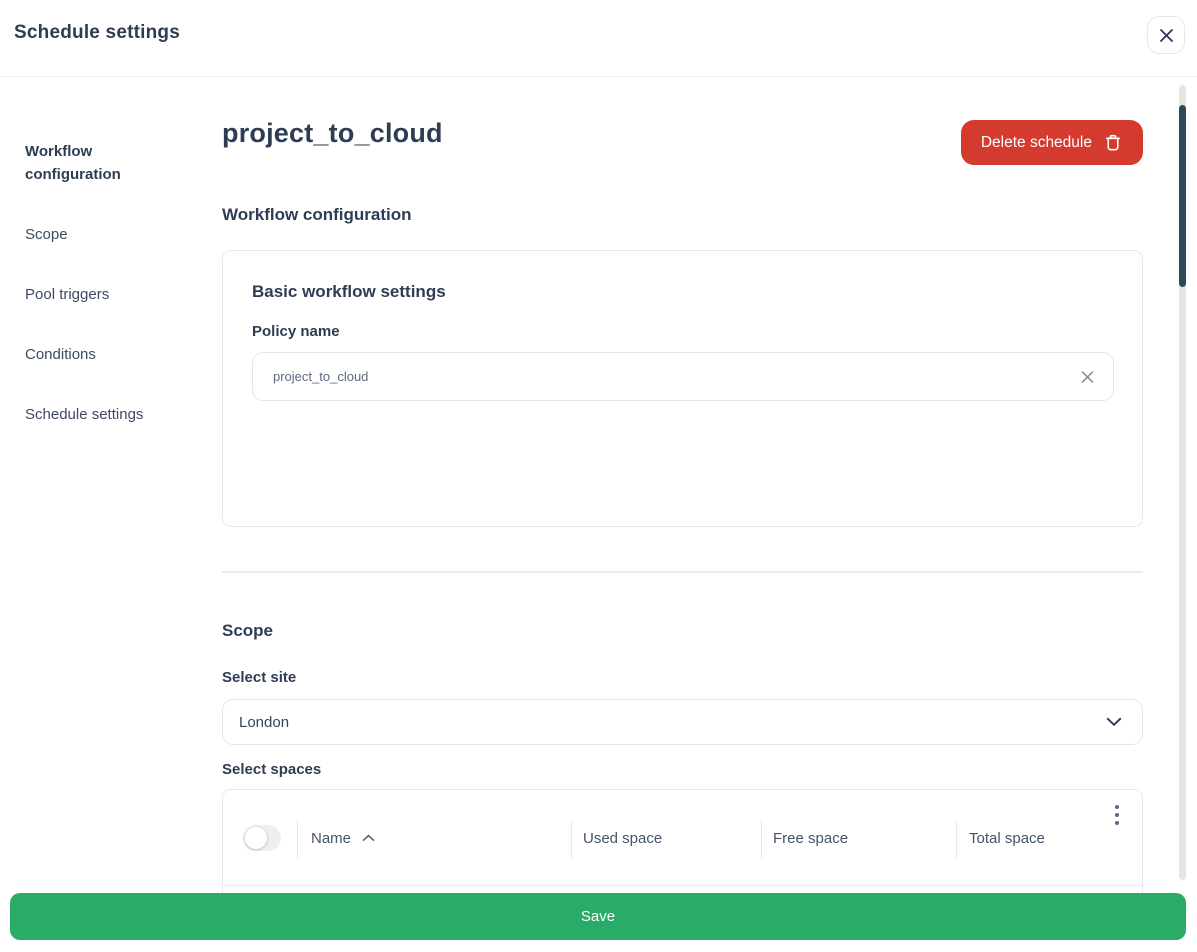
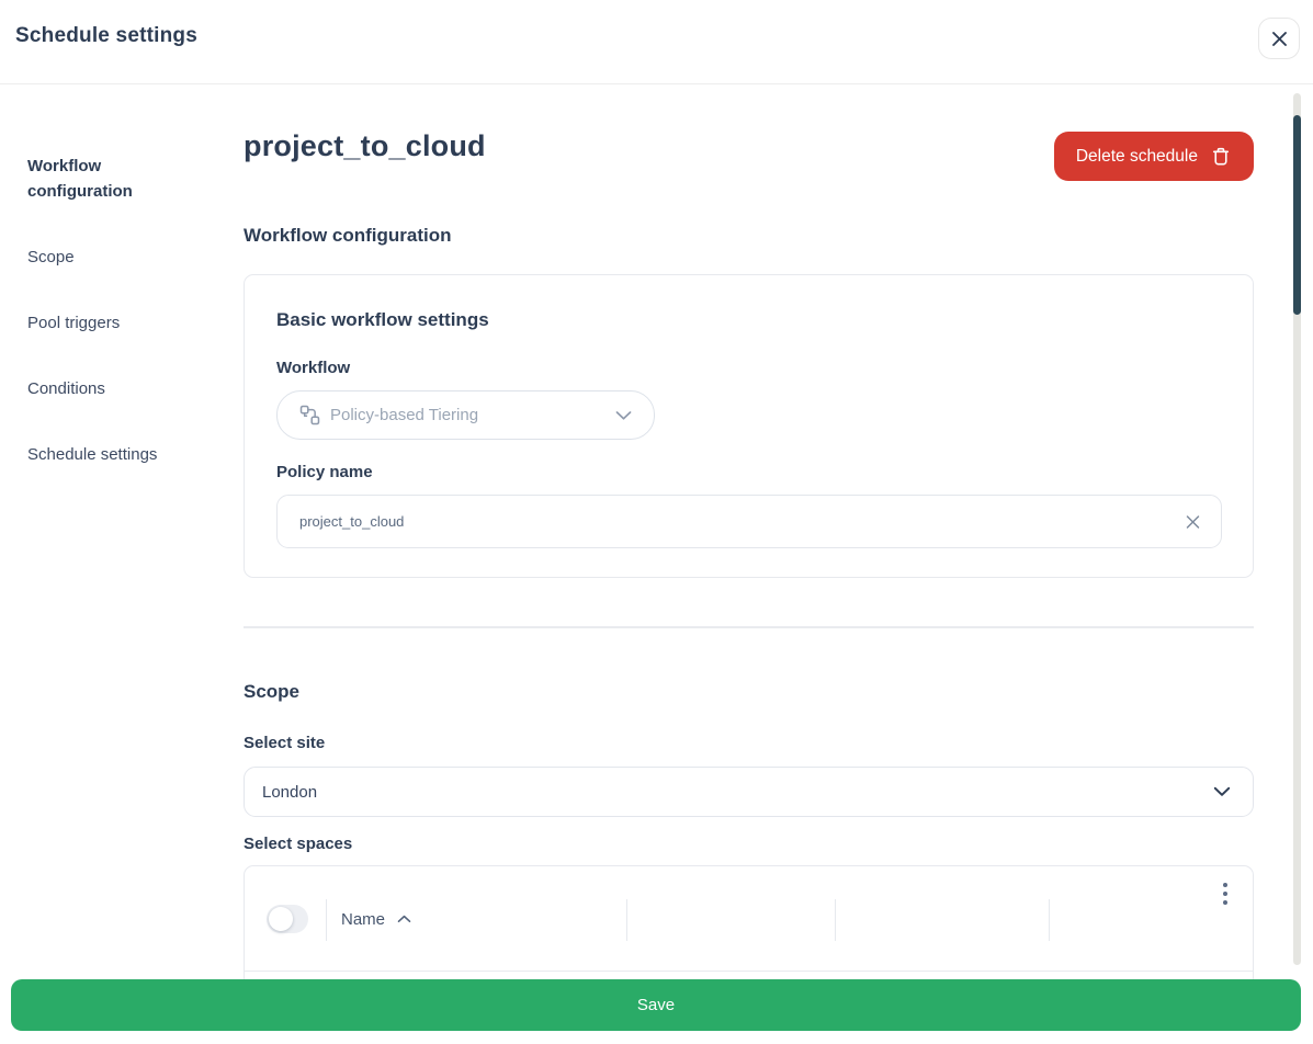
  Schedule settings
  Workflow configuration
  Scope
  Pool triggers
  Conditions
  Schedule settings
  project_to_cloud
  Delete schedule
  Workflow configuration
  Basic workflow settings
+ Workflow
+ Policy-based Tiering
  Policy name
  project_to_cloud
  Scope
  Select site
  London
  Select spaces
  Name
- Used space
- Free space
- Total space
  Save
